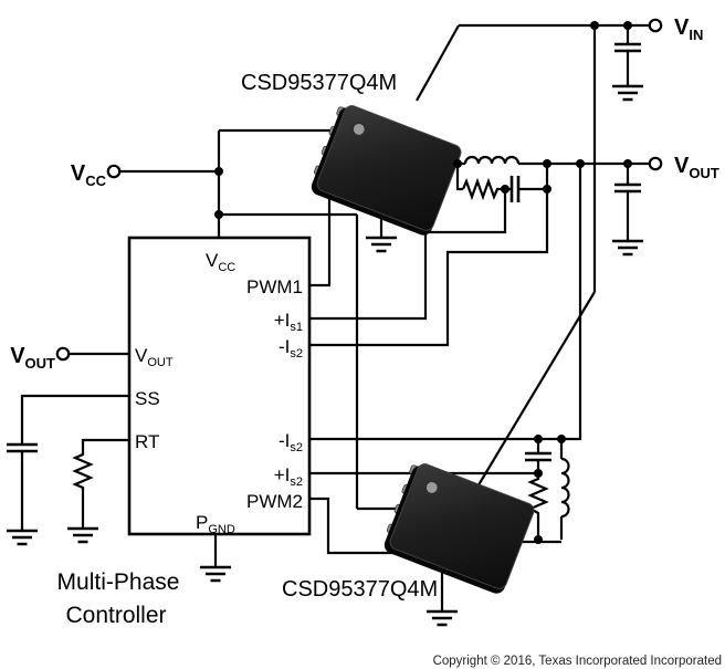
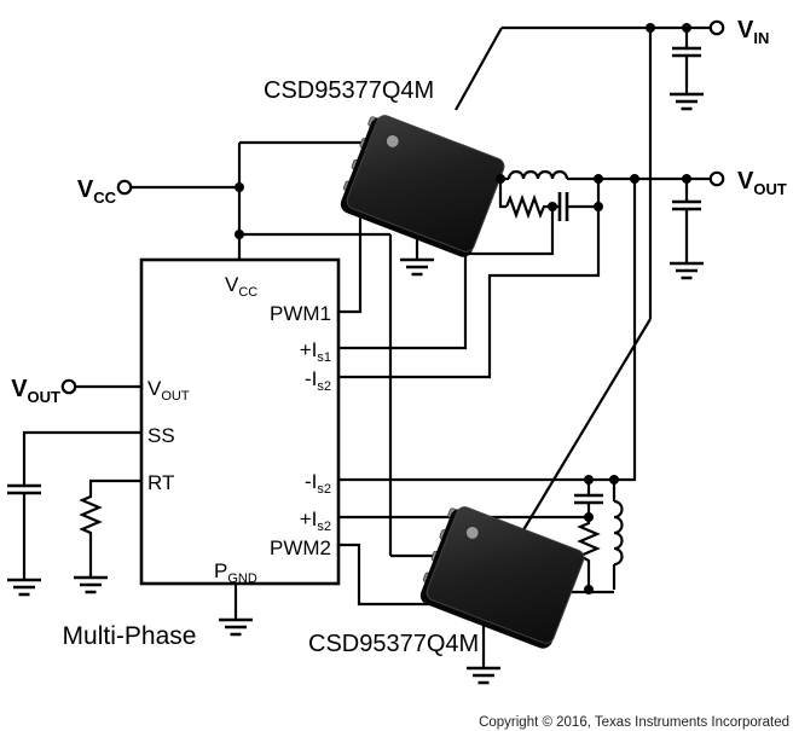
  VIN
  VOUT
  VCC
  VOUT
  CSD95377Q4M
  CSD95377Q4M
  VCC
  PWM1
  +Is1
  -Is2
  VOUT
  SS
  RT
  -Is2
  +Is2
  PWM2
  PGND
  Multi-Phase
- Controller
- Copyright © 2016, Texas Incorporated Incorporated
+ Copyright © 2016, Texas Instruments Incorporated
